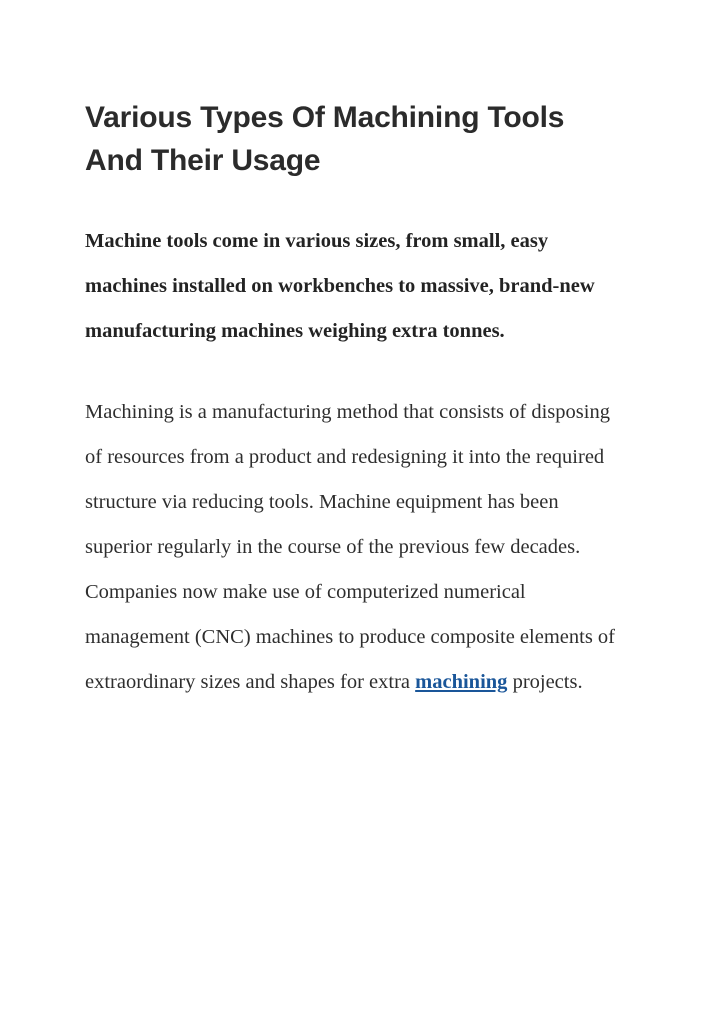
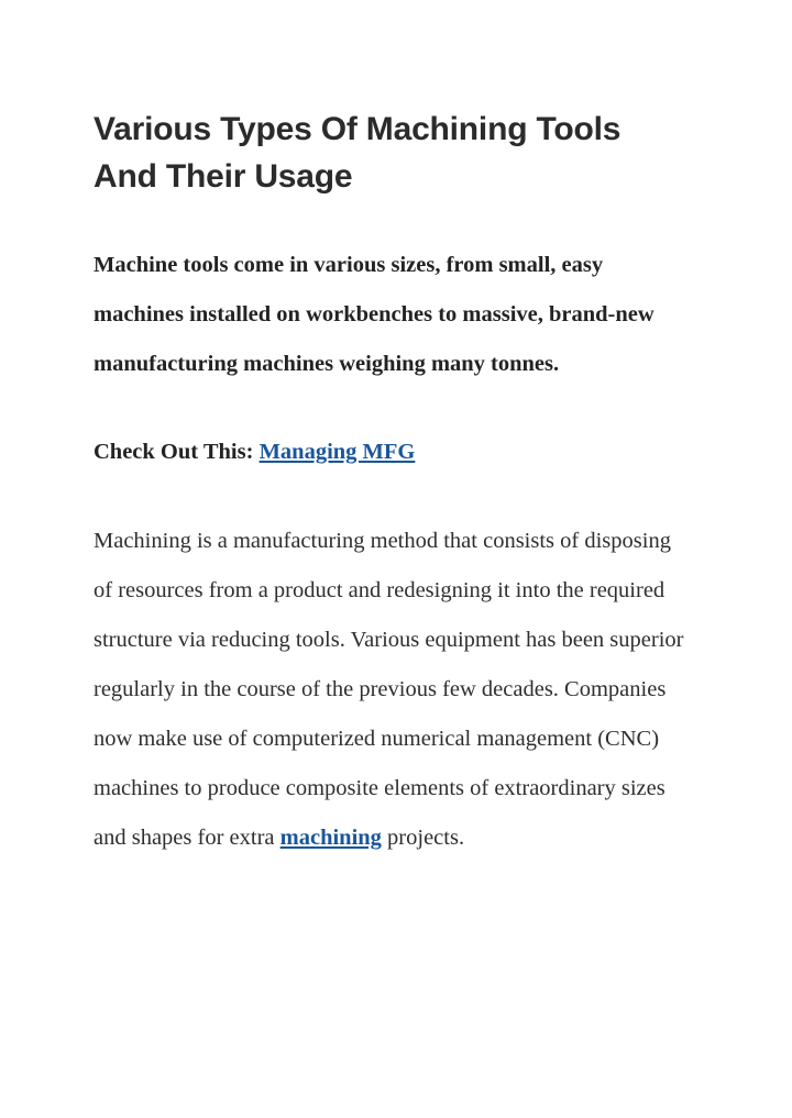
  Various Types Of Machining Tools And Their Usage
- Machine tools come in various sizes, from small, easy machines installed on workbenches to massive, brand-new manufacturing machines weighing extra tonnes.
+ Machine tools come in various sizes, from small, easy machines installed on workbenches to massive, brand-new manufacturing machines weighing many tonnes.
+ Check Out This: Managing MFG
- Machining is a manufacturing method that consists of disposing of resources from a product and redesigning it into the required structure via reducing tools. Machine equipment has been superior regularly in the course of the previous few decades. Companies now make use of computerized numerical management (CNC) machines to produce composite elements of extraordinary sizes and shapes for extra machining projects.
+ Machining is a manufacturing method that consists of disposing of resources from a product and redesigning it into the required structure via reducing tools. Various equipment has been superior regularly in the course of the previous few decades. Companies now make use of computerized numerical management (CNC) machines to produce composite elements of extraordinary sizes and shapes for extra machining projects.
